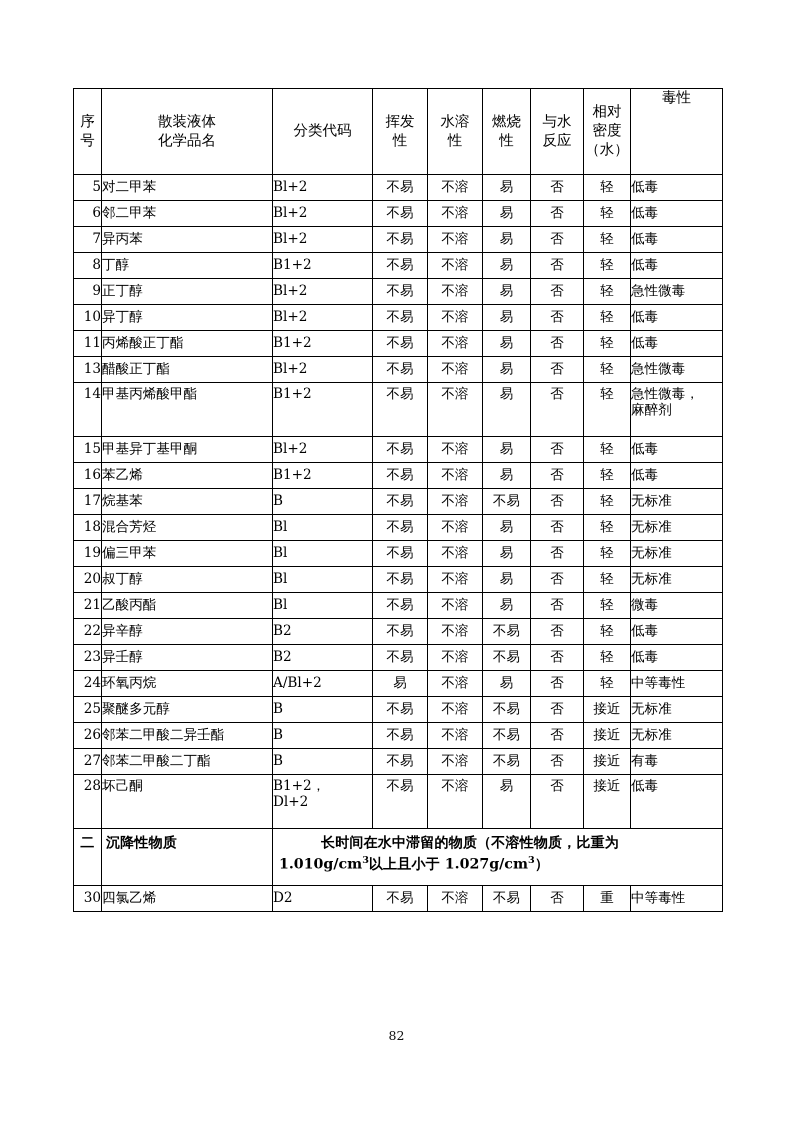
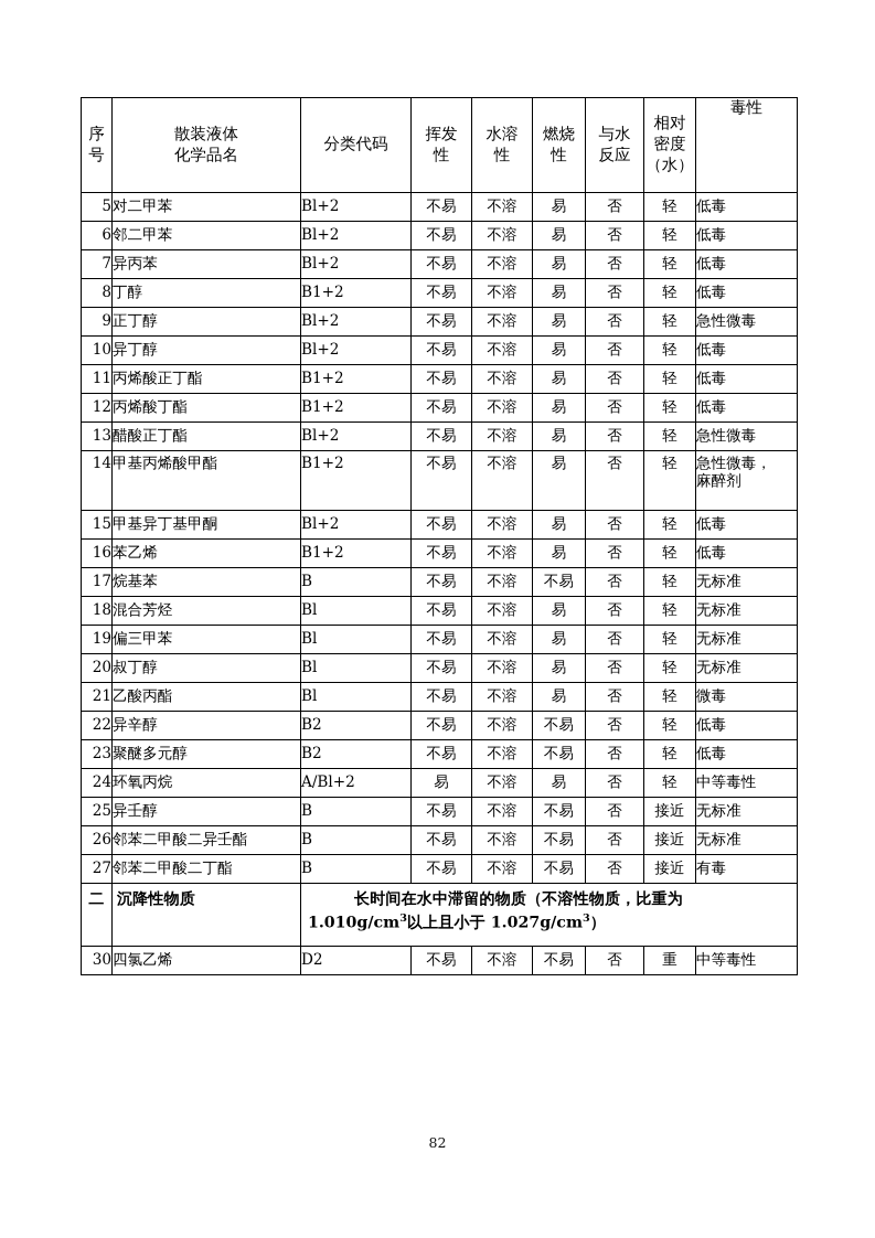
  序 号	散装液体 化学品名	分类代码	挥发 性	水溶 性	燃烧 性	与水 反应	相对 密度 （水）	毒性
  5	对二甲苯	Bl+2	不易	不溶	易	否	轻	低毒
  6	邻二甲苯	Bl+2	不易	不溶	易	否	轻	低毒
  7	异丙苯	Bl+2	不易	不溶	易	否	轻	低毒
  8	丁醇	B1+2	不易	不溶	易	否	轻	低毒
  9	正丁醇	Bl+2	不易	不溶	易	否	轻	急性微毒
  10	异丁醇	Bl+2	不易	不溶	易	否	轻	低毒
  11	丙烯酸正丁酯	B1+2	不易	不溶	易	否	轻	低毒
+ 12	丙烯酸丁酯	B1+2	不易	不溶	易	否	轻	低毒
  13	醋酸正丁酯	Bl+2	不易	不溶	易	否	轻	急性微毒
  14	甲基丙烯酸甲酯	B1+2	不易	不溶	易	否	轻	急性微毒，麻醉剂
  15	甲基异丁基甲酮	Bl+2	不易	不溶	易	否	轻	低毒
  16	苯乙烯	B1+2	不易	不溶	易	否	轻	低毒
  17	烷基苯	B	不易	不溶	不易	否	轻	无标准
  18	混合芳烃	Bl	不易	不溶	易	否	轻	无标准
  19	偏三甲苯	Bl	不易	不溶	易	否	轻	无标准
  20	叔丁醇	Bl	不易	不溶	易	否	轻	无标准
  21	乙酸丙酯	Bl	不易	不溶	易	否	轻	微毒
  22	异辛醇	B2	不易	不溶	不易	否	轻	低毒
- 23	异壬醇	B2	不易	不溶	不易	否	轻	低毒
+ 23	聚醚多元醇	B2	不易	不溶	不易	否	轻	低毒
  24	环氧丙烷	A/Bl+2	易	不溶	易	否	轻	中等毒性
- 25	聚醚多元醇	B	不易	不溶	不易	否	接近	无标准
+ 25	异壬醇	B	不易	不溶	不易	否	接近	无标准
  26	邻苯二甲酸二异壬酯	B	不易	不溶	不易	否	接近	无标准
  27	邻苯二甲酸二丁酯	B	不易	不溶	不易	否	接近	有毒
- 28	坏己酮	B1+2，Dl+2	不易	不溶	易	否	接近	低毒
  二	沉降性物质	长时间在水中滞留的物质（不溶性物质，比重为1.010g/cm3以上且小于 1.027g/cm3）
  30	四氯乙烯	D2	不易	不溶	不易	否	重	中等毒性
  82
